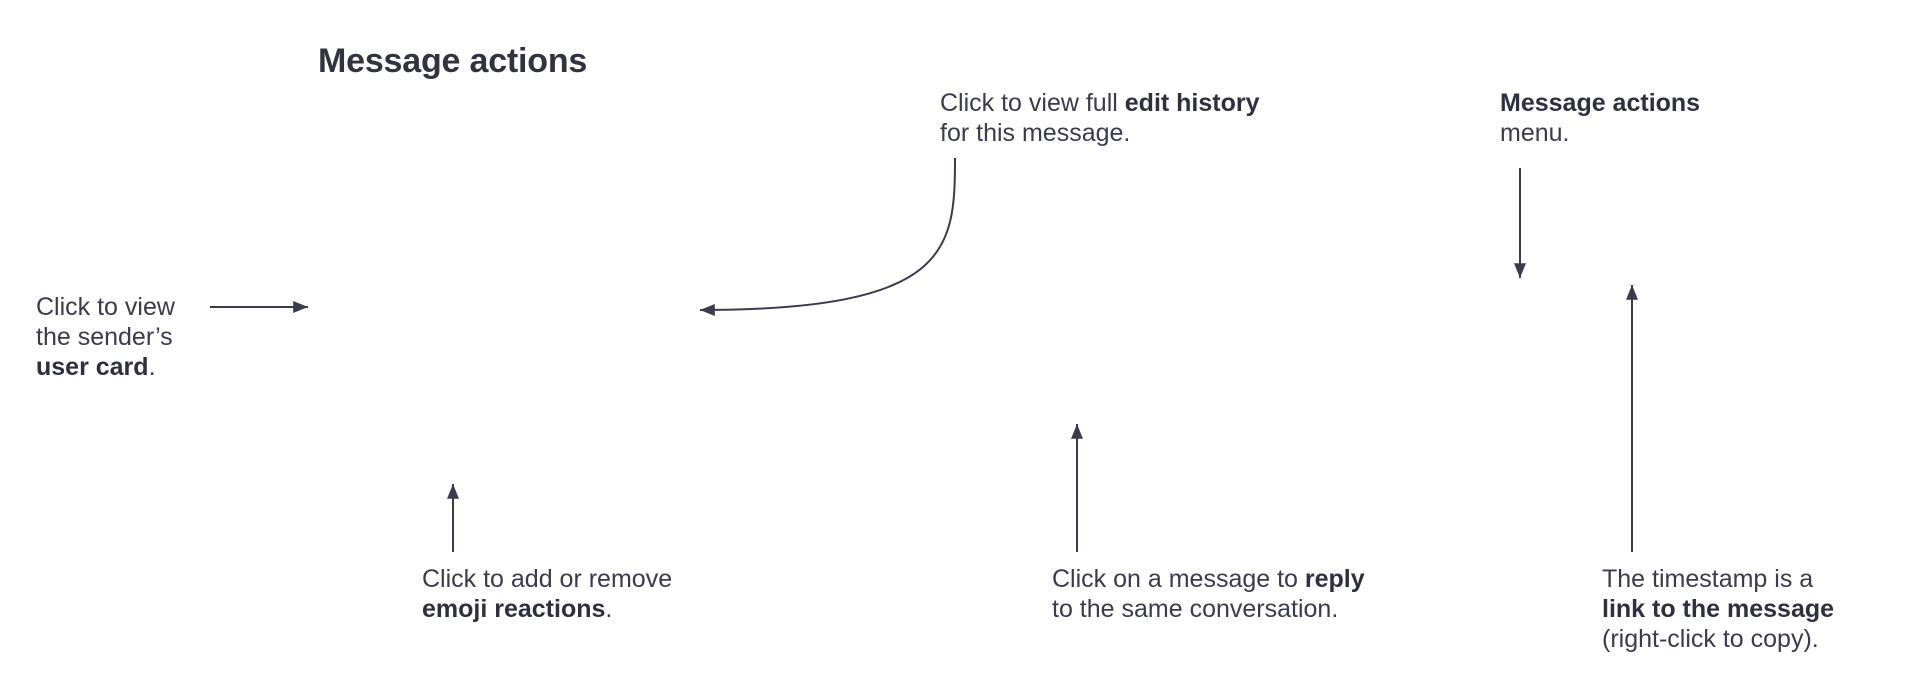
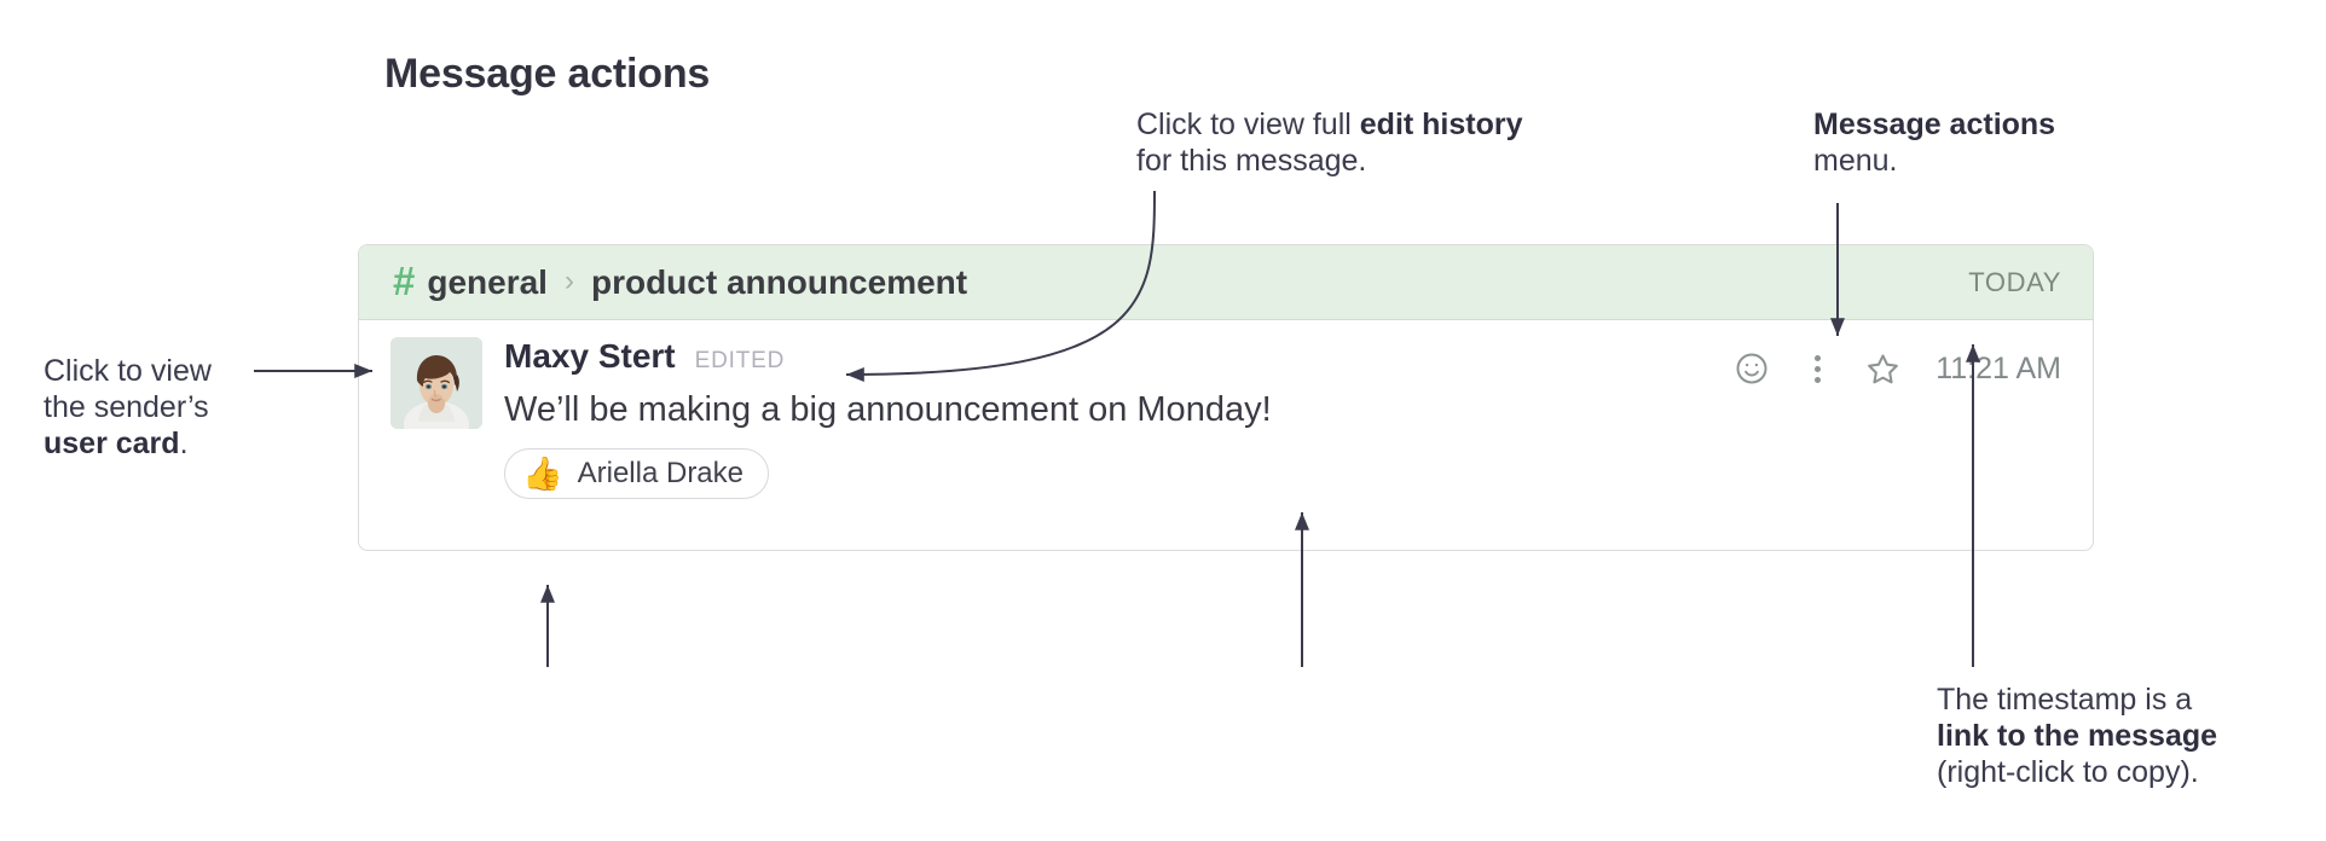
  Message actions
  Click to view full edit history
  for this message.
  Message actions
  menu.
  Click to view
  the sender’s
  user card.
- Click to add or remove
- emoji reactions.
- Click on a message to reply
- to the same conversation.
  The timestamp is a
  link to the message
  (right-click to copy).
+ #
+ general
+ ›
+ product announcement
+ TODAY
+ Maxy Stert
+ EDITED
+ We’ll be making a big announcement on Monday!
+ 👍
+ Ariella Drake
+ 11:21 AM
